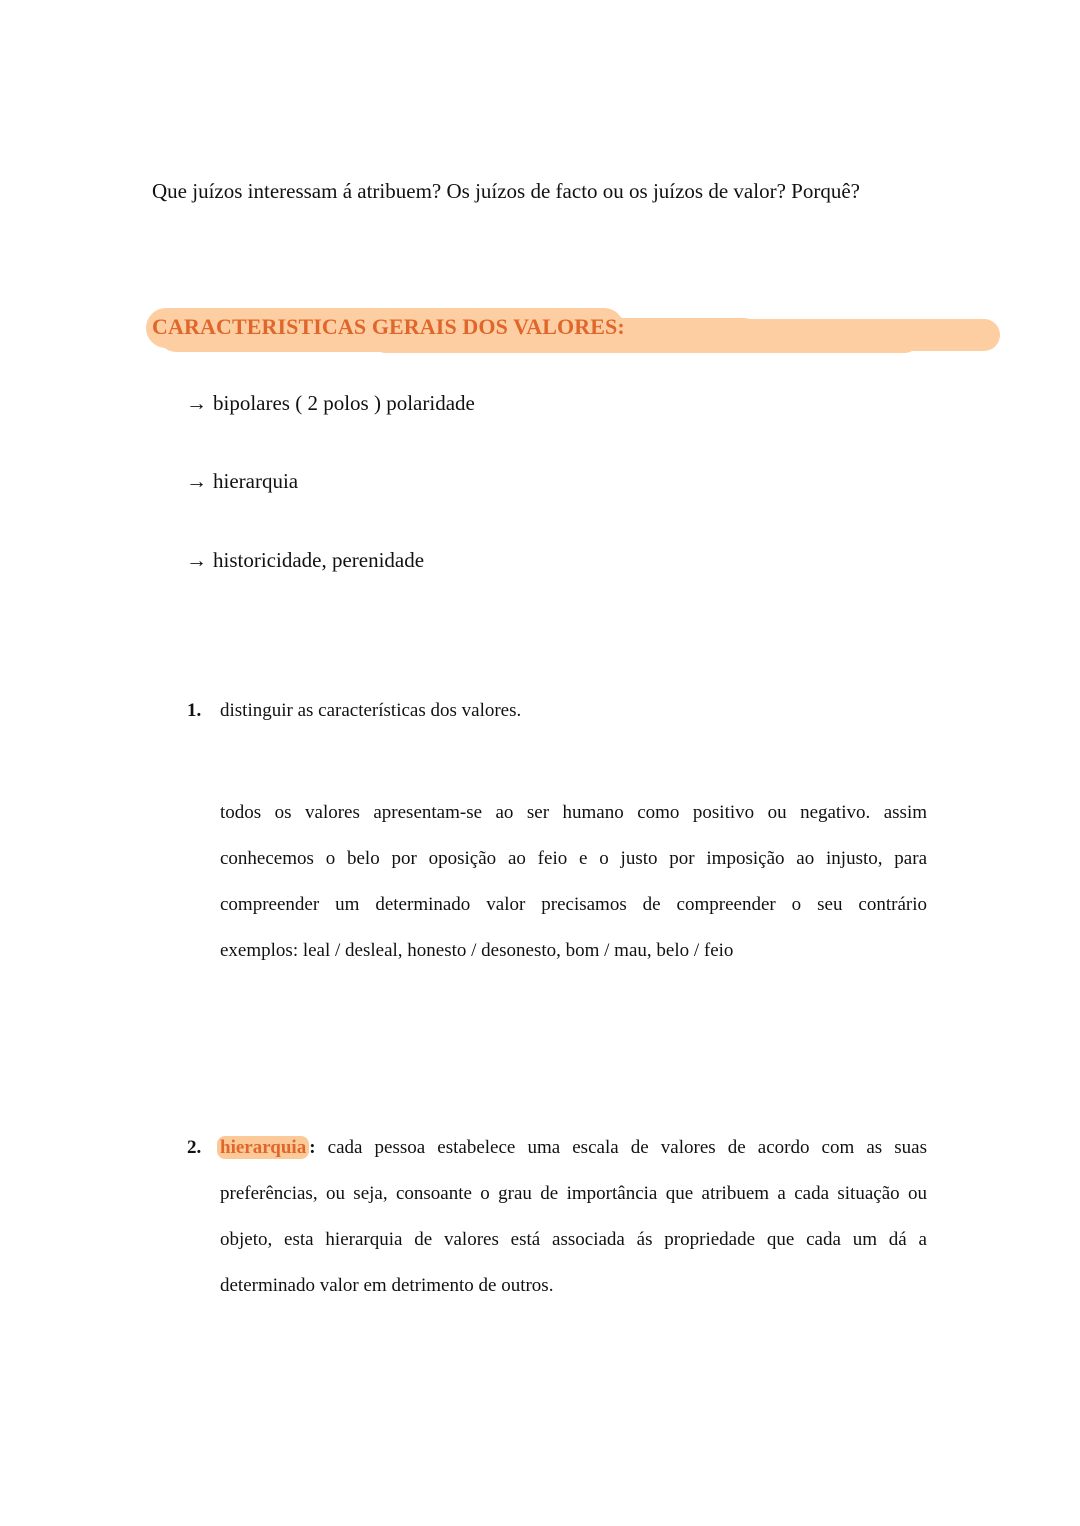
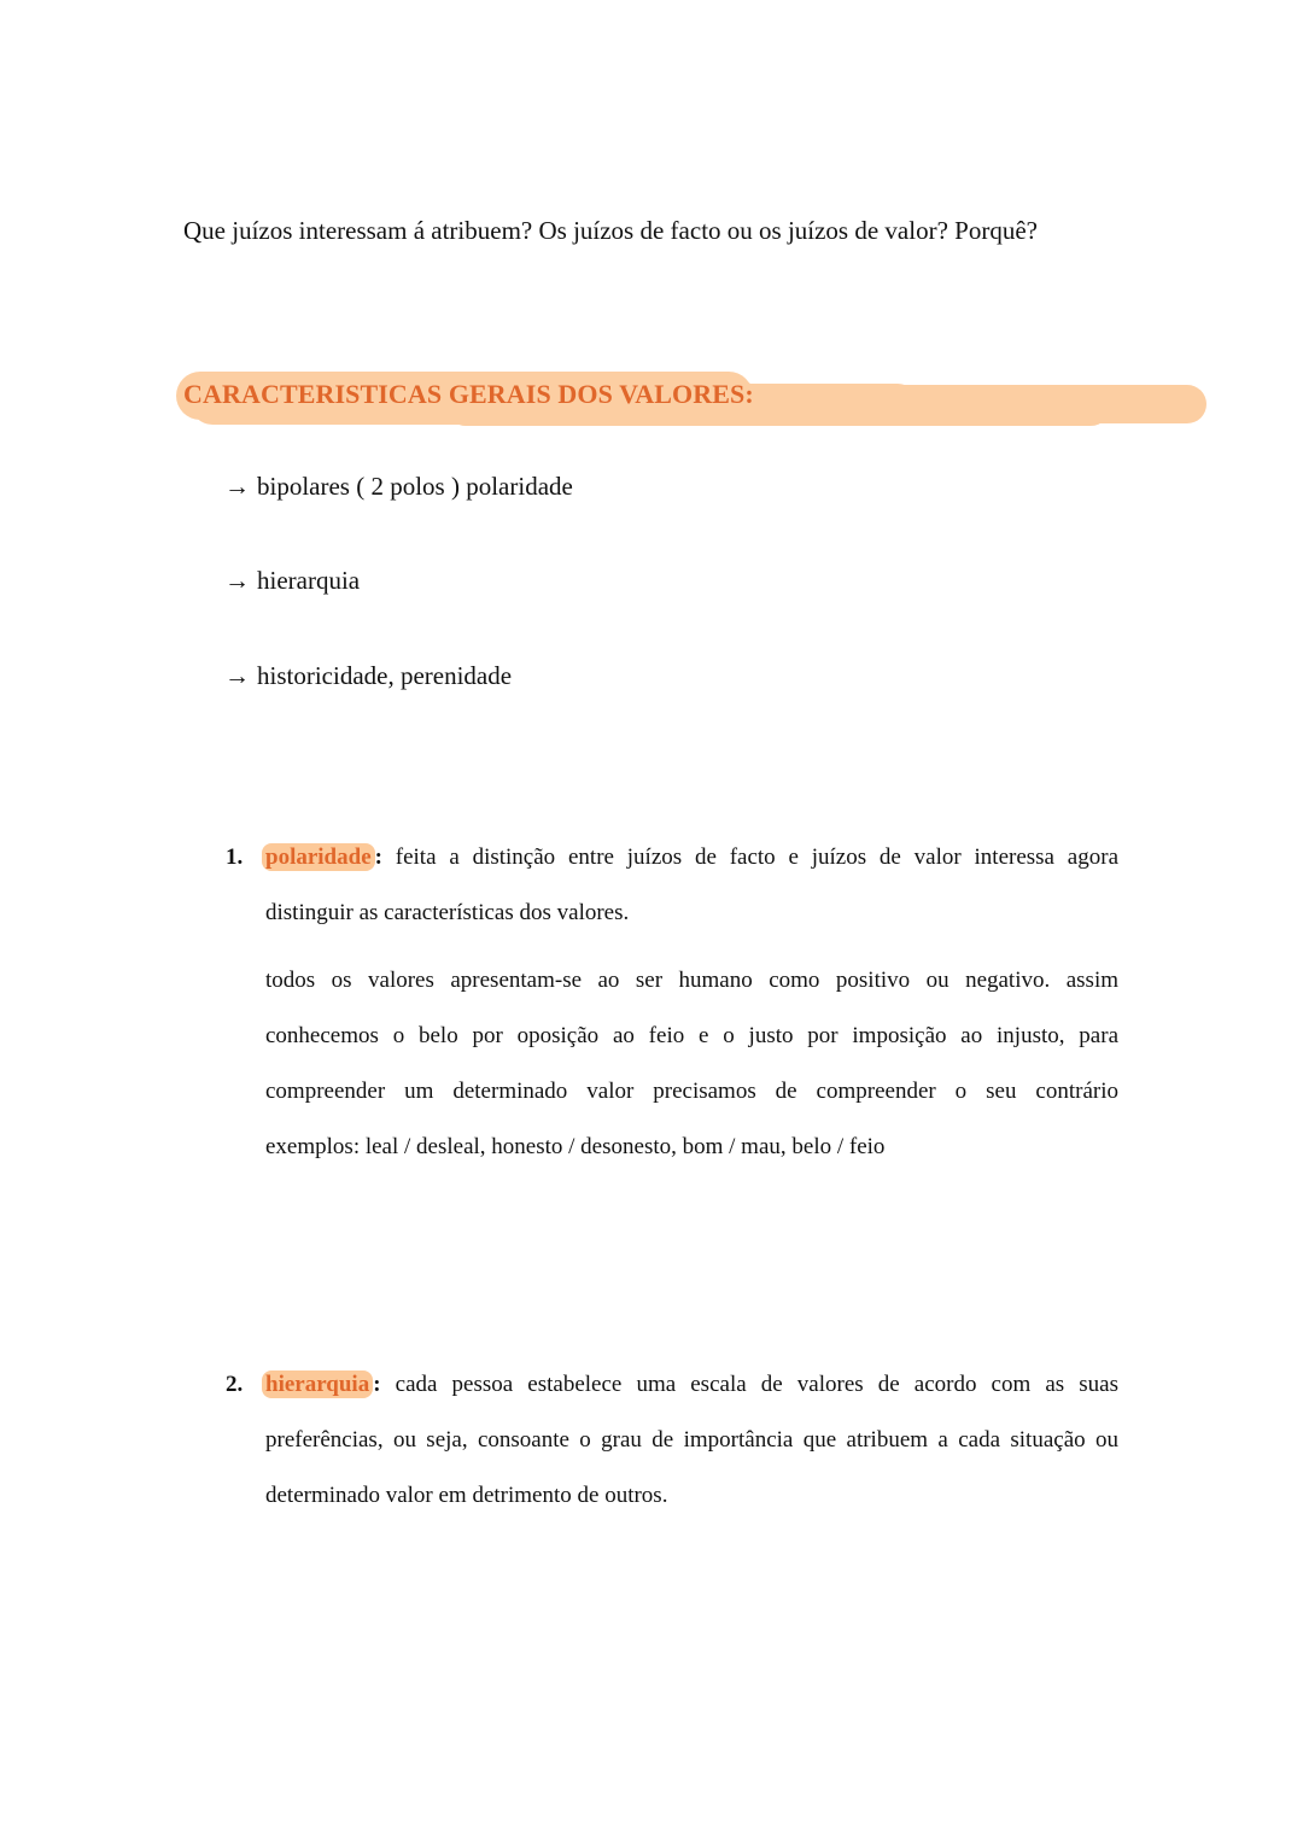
  Que juízos interessam á atribuem? Os juízos de facto ou os juízos de valor? Porquê?
  CARACTERISTICAS GERAIS DOS VALORES:
  → bipolares ( 2 polos ) polaridade
  → hierarquia
  → historicidade, perenidade
  1.
+ polaridade : feita a distinção entre juízos de facto e juízos de valor interessa agora
  distinguir as características dos valores.
  todos os valores apresentam-se ao ser humano como positivo ou negativo. assim
  conhecemos o belo por oposição ao feio e o justo por imposição ao injusto, para
  compreender um determinado valor precisamos de compreender o seu contrário
  exemplos: leal / desleal, honesto / desonesto, bom / mau, belo / feio
  2.
  hierarquia : cada pessoa estabelece uma escala de valores de acordo com as suas
  preferências, ou seja, consoante o grau de importância que atribuem a cada situação ou
- objeto, esta hierarquia de valores está associada ás propriedade que cada um dá a
  determinado valor em detrimento de outros.
